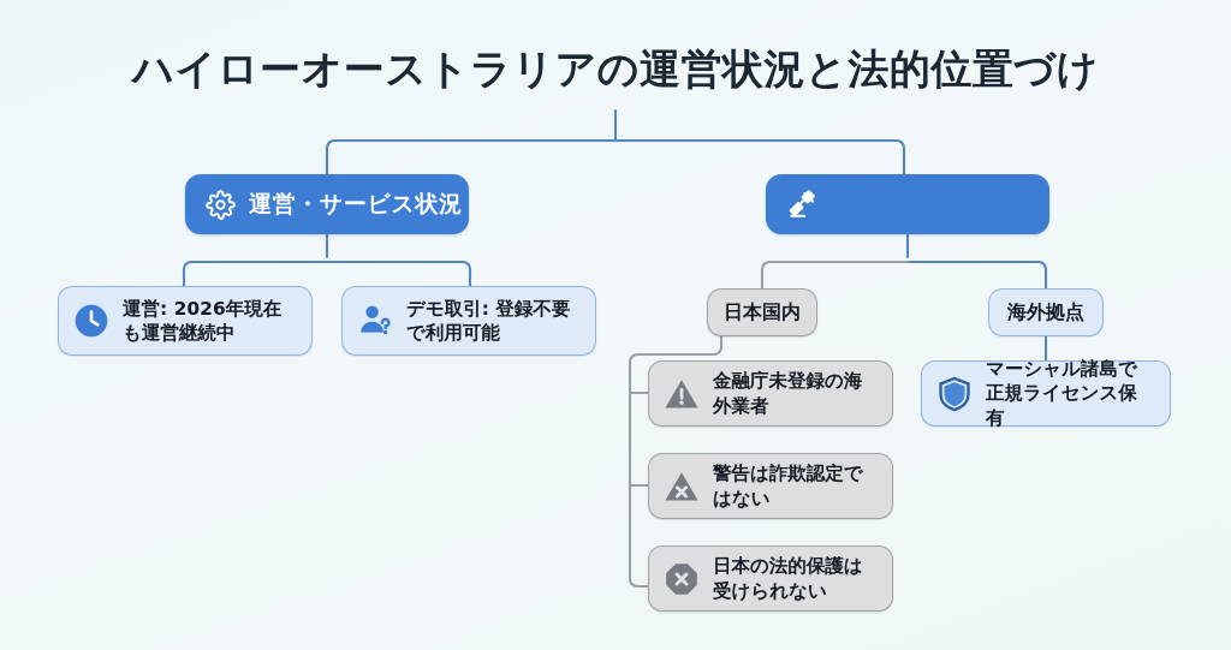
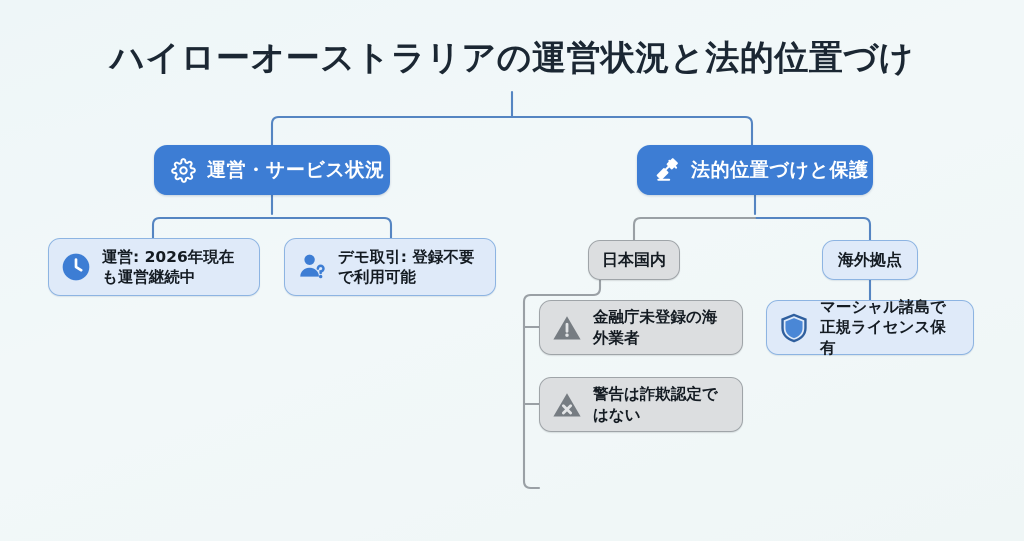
  ハイローオーストラリアの運営状況と法的位置づけ
  運営・サービス状況
+ 法的位置づけと保護
  運営: 2026年現在も運営継続中
  デモ取引: 登録不要で利用可能
  日本国内
  海外拠点
  金融庁未登録の海外業者
  警告は詐欺認定ではない
- 日本の法的保護は受けられない
  マーシャル諸島で正規ライセンス保有
